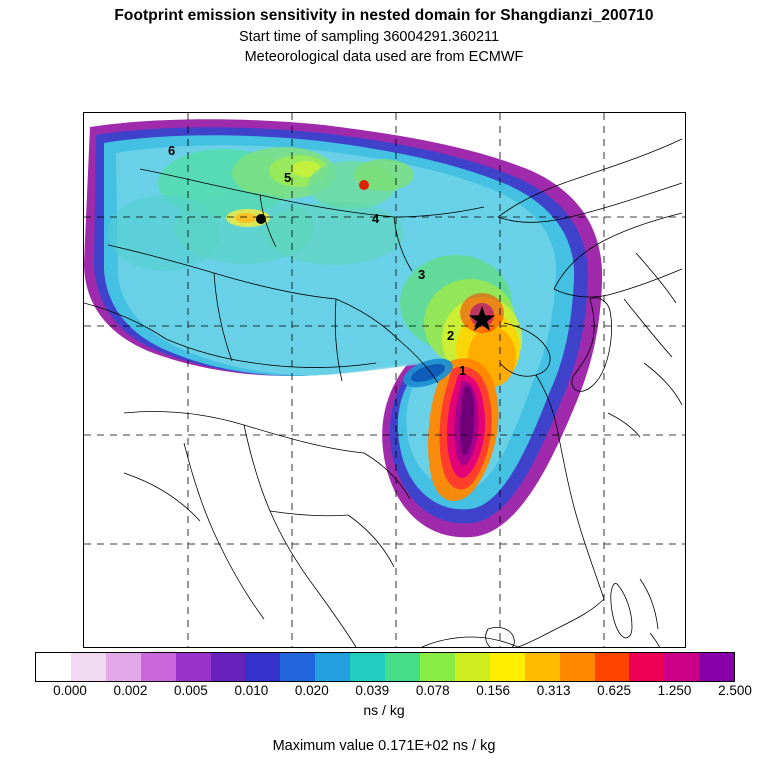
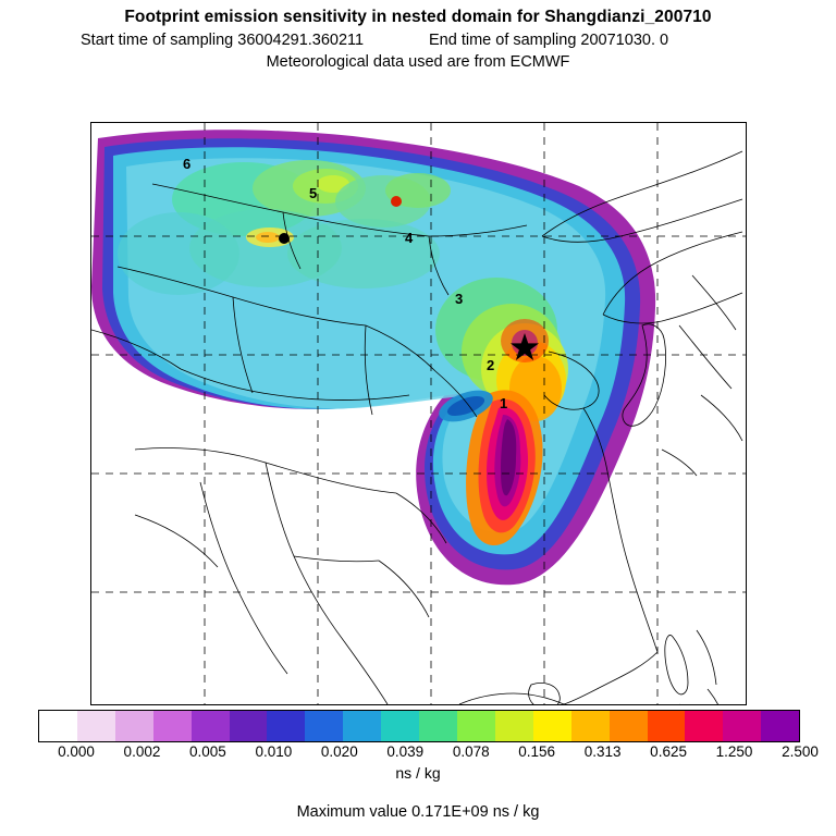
  Footprint emission sensitivity in nested domain for Shangdianzi_200710
  Start time of sampling 36004291.360211
+ End time of sampling 20071030. 0
  Meteorological data used are from ECMWF
  1
  2
  3
  4
  5
  6
  0.000
  0.002
  0.005
  0.010
  0.020
  0.039
  0.078
  0.156
  0.313
  0.625
  1.250
  2.500
  ns / kg
- Maximum value 0.171E+02 ns / kg
+ Maximum value 0.171E+09 ns / kg
